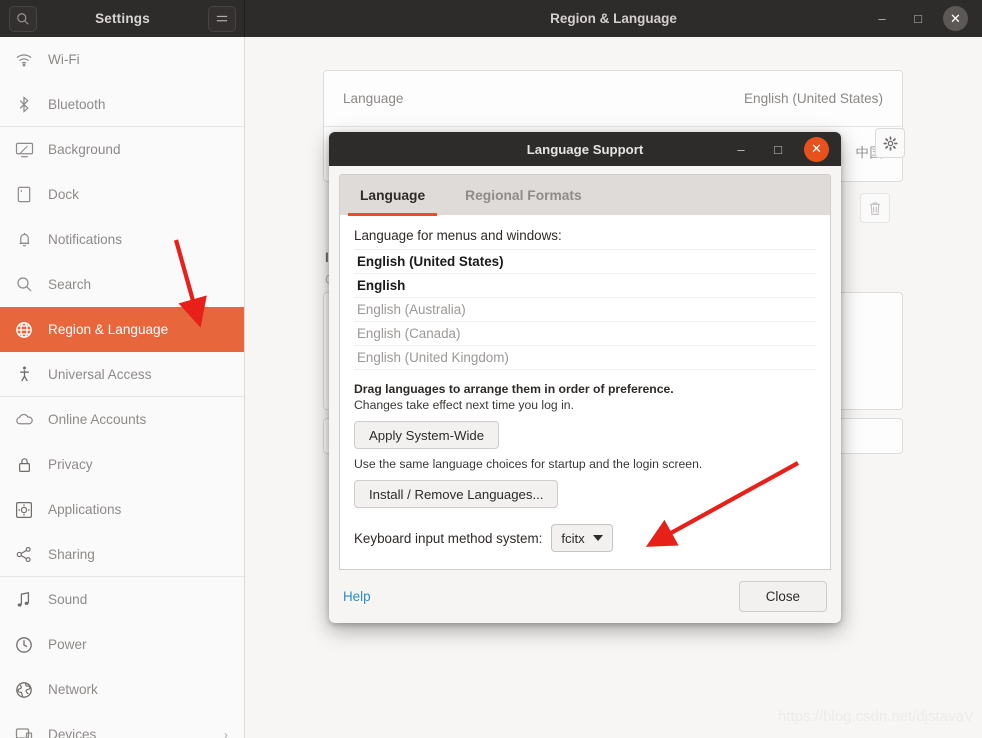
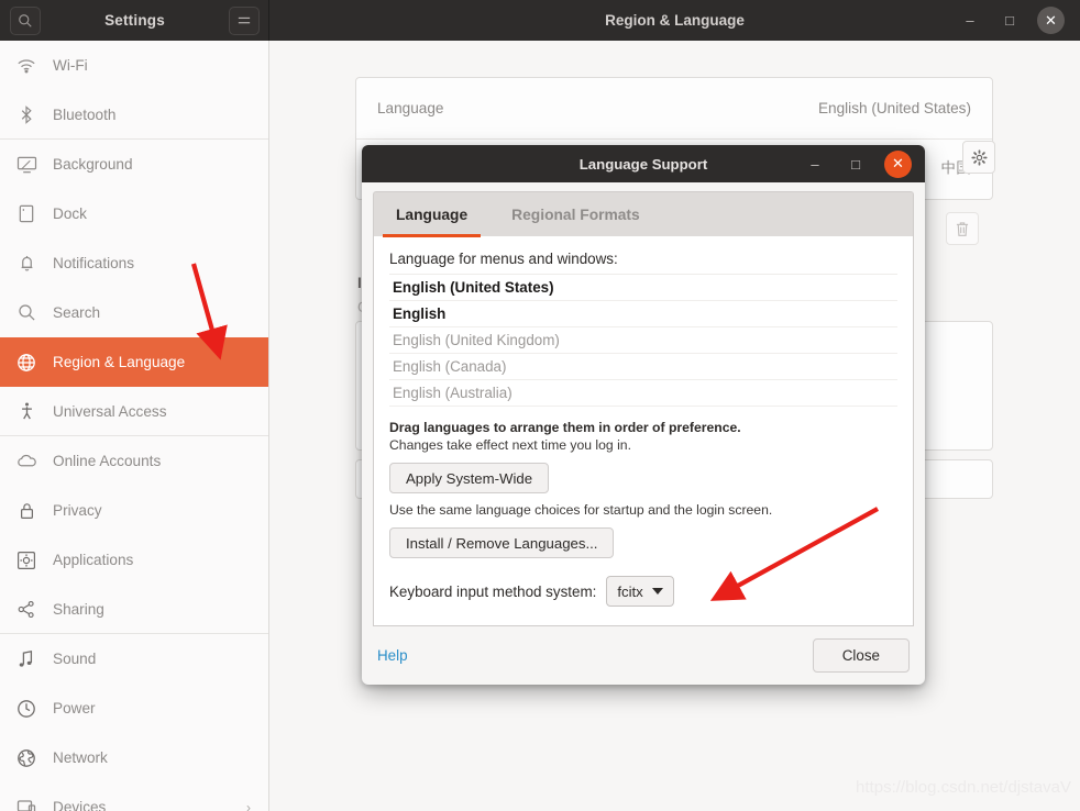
  Settings
  Region & Language
  –
  □
  ✕
  Wi-Fi
  Bluetooth
  Background
  Dock
  Notifications
  Search
  Region & Language
  Universal Access
  Online Accounts
  Privacy
  Applications
  Sharing
  Sound
  Power
  Network
  Devices
  ›
  Language
  English (United States)
  I
  Language Support
  –
  □
  ✕
  Language
  Regional Formats
  Language for menus and windows:
  English (United States)
  English
- English (Australia)
+ English (United Kingdom)
  English (Canada)
- English (United Kingdom)
+ English (Australia)
  Drag languages to arrange them in order of preference.
  Changes take effect next time you log in.
  Apply System-Wide
  Use the same language choices for startup and the login screen.
  Install / Remove Languages...
  Keyboard input method system:
  fcitx
  Help
  Close
